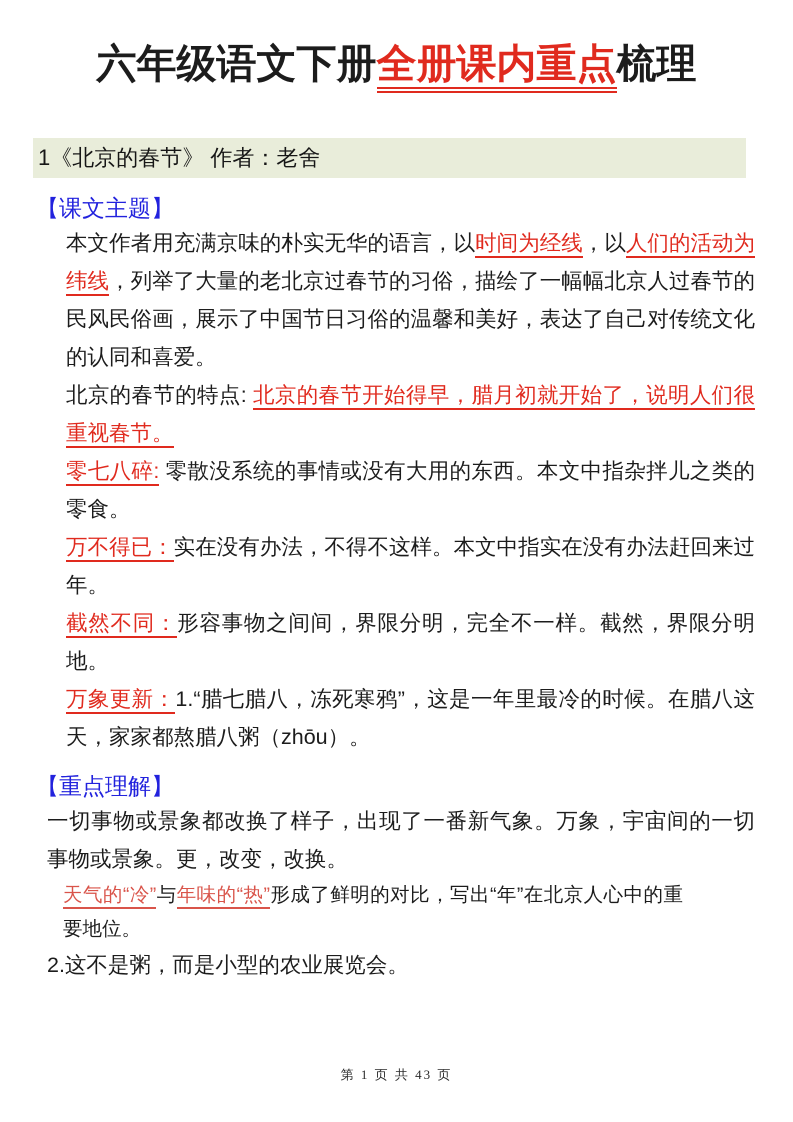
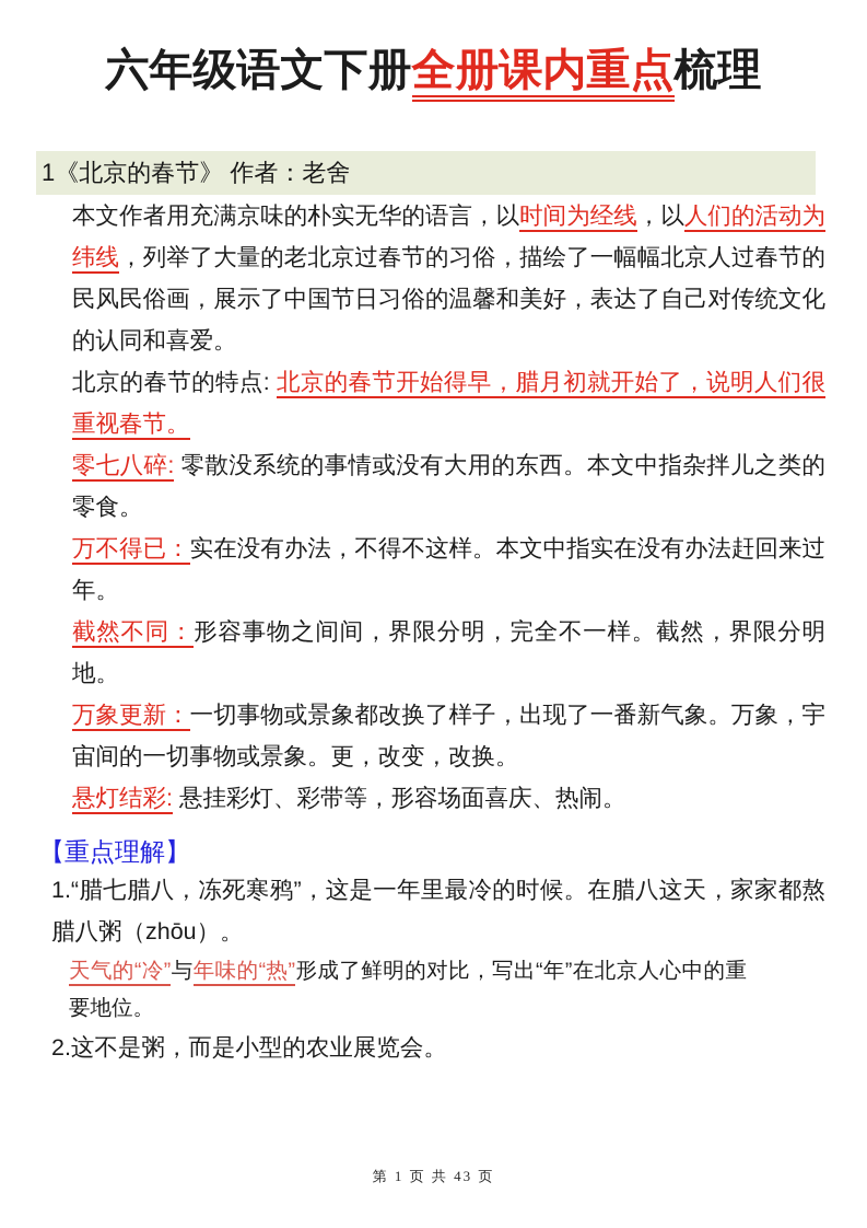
  六年级语文下册全册课内重点梳理
  1《北京的春节》 作者：老舍
- 【课文主题】
  本文作者用充满京味的朴实无华的语言，以时间为经线，以人们的活动为纬线，列举了大量的老北京过春节的习俗，描绘了一幅幅北京人过春节的民风民俗画，展示了中国节日习俗的温馨和美好，表达了自己对传统文化的认同和喜爱。
  北京的春节的特点: 北京的春节开始得早，腊月初就开始了，说明人们很重视春节。
  零七八碎: 零散没系统的事情或没有大用的东西。本文中指杂拌儿之类的零食。
  万不得已：实在没有办法，不得不这样。本文中指实在没有办法赶回来过年。
  截然不同：形容事物之间间，界限分明，完全不一样。截然，界限分明地。
- 万象更新：1.“腊七腊八，冻死寒鸦”，这是一年里最冷的时候。在腊八这天，家家都熬腊八粥（zhōu）。
+ 万象更新：一切事物或景象都改换了样子，出现了一番新气象。万象，宇宙间的一切事物或景象。更，改变，改换。
+ 悬灯结彩: 悬挂彩灯、彩带等，形容场面喜庆、热闹。
  【重点理解】
- 一切事物或景象都改换了样子，出现了一番新气象。万象，宇宙间的一切事物或景象。更，改变，改换。
+ 1.“腊七腊八，冻死寒鸦”，这是一年里最冷的时候。在腊八这天，家家都熬腊八粥（zhōu）。
  天气的“冷”与年味的“热”形成了鲜明的对比，写出“年”在北京人心中的重要地位。
  2.这不是粥，而是小型的农业展览会。
  第 1 页 共 43 页
